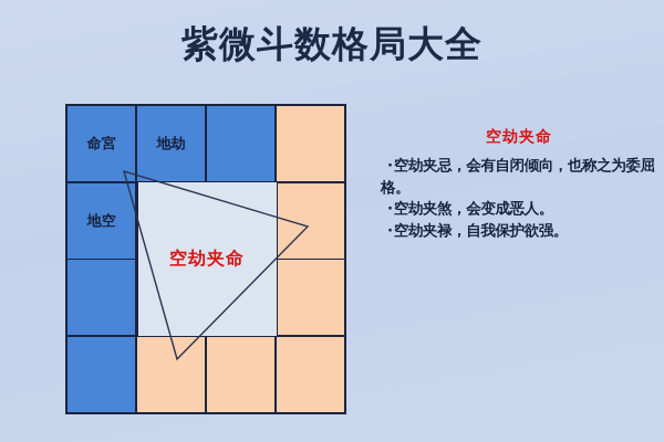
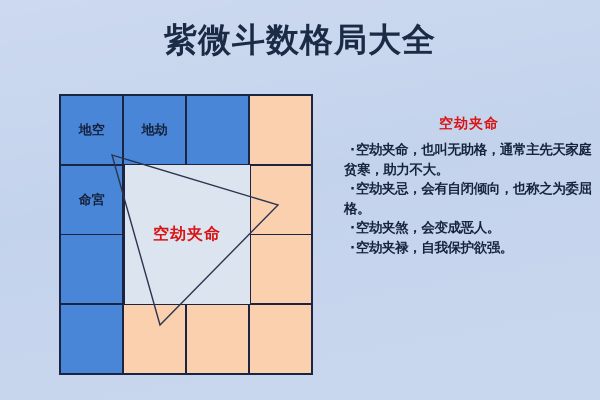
  紫微斗数格局大全
- 命宮
+ 地空
  地劫
- 地空
+ 命宮
  空劫夹命
  空劫夹命
+ 空劫夹命，也叫无助格，通常主先天家庭贫寒，助力不大。
  空劫夹忌，会有自闭倾向，也称之为委屈格。
  空劫夹煞，会变成恶人。
  空劫夹禄，自我保护欲强。
